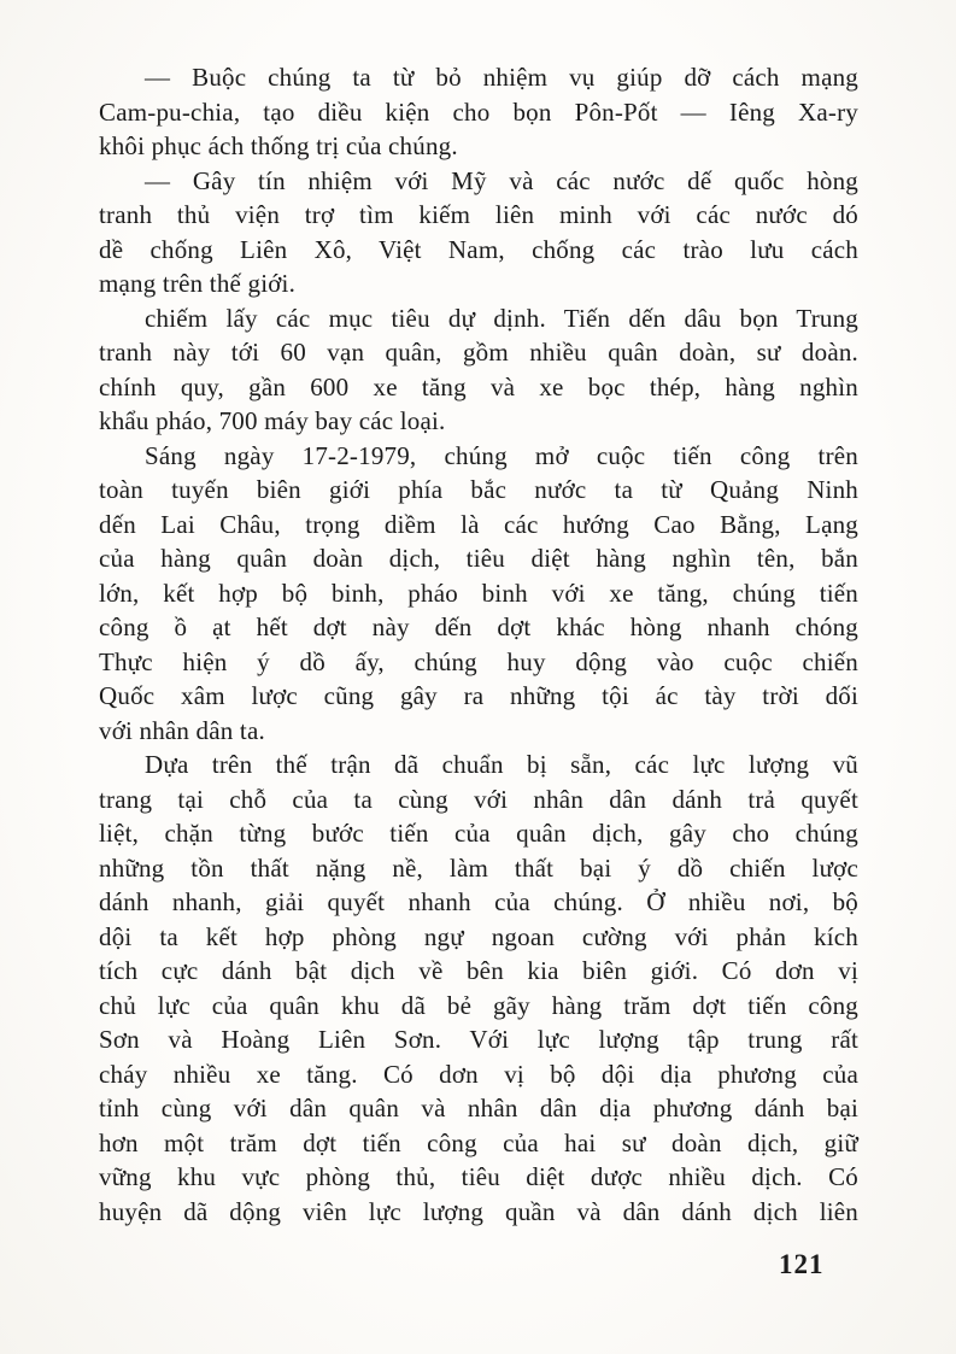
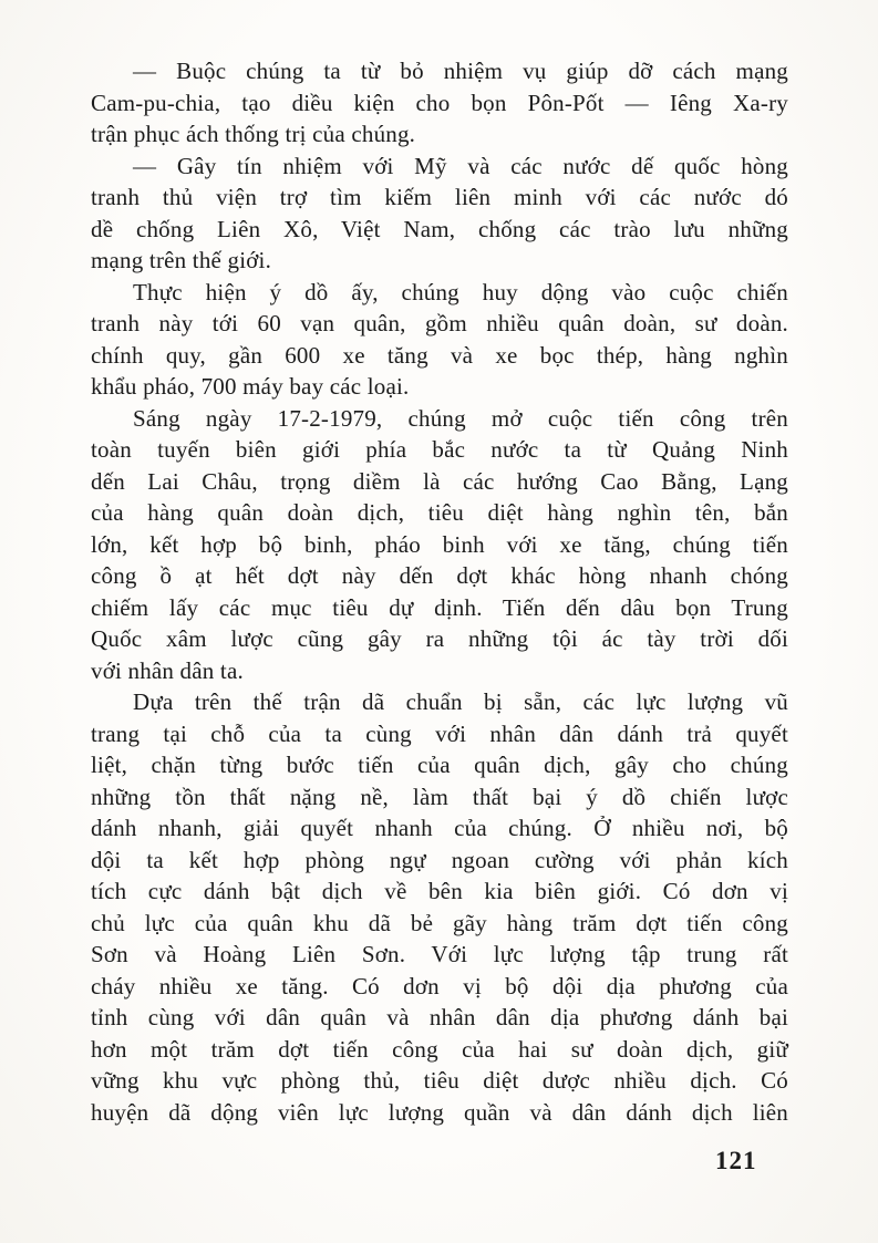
  — Buộc chúng ta từ bỏ nhiệm vụ giúp dỡ cách mạng
  Cam-pu-chia, tạo diều kiện cho bọn Pôn-Pốt — Iêng Xa-ry
- khôi phục ách thống trị của chúng.
+ trận phục ách thống trị của chúng.
  — Gây tín nhiệm với Mỹ và các nước dế quốc hòng
  tranh thủ viện trợ tìm kiếm liên minh với các nước dó
- dề chống Liên Xô, Việt Nam, chống các trào lưu cách
+ dề chống Liên Xô, Việt Nam, chống các trào lưu những
  mạng trên thế giới.
- chiếm lấy các mục tiêu dự dịnh. Tiến dến dâu bọn Trung
+ Thực hiện ý dồ ấy, chúng huy dộng vào cuộc chiến
  tranh này tới 60 vạn quân, gồm nhiều quân doàn, sư doàn.
  chính quy, gần 600 xe tăng và xe bọc thép, hàng nghìn
  khẩu pháo, 700 máy bay các loại.
  Sáng ngày 17-2-1979, chúng mở cuộc tiến công trên
  toàn tuyến biên giới phía bắc nước ta từ Quảng Ninh
  dến Lai Châu, trọng diềm là các hướng Cao Bằng, Lạng
  của hàng quân doàn dịch, tiêu diệt hàng nghìn tên, bắn
  lớn, kết hợp bộ binh, pháo binh với xe tăng, chúng tiến
  công ồ ạt hết dợt này dến dợt khác hòng nhanh chóng
- Thực hiện ý dồ ấy, chúng huy dộng vào cuộc chiến
+ chiếm lấy các mục tiêu dự dịnh. Tiến dến dâu bọn Trung
  Quốc xâm lược cũng gây ra những tội ác tày trời dối
  với nhân dân ta.
  Dựa trên thế trận dã chuẩn bị sẵn, các lực lượng vũ
  trang tại chỗ của ta cùng với nhân dân dánh trả quyết
  liệt, chặn từng bước tiến của quân dịch, gây cho chúng
  những tồn thất nặng nề, làm thất bại ý dồ chiến lược
  dánh nhanh, giải quyết nhanh của chúng. Ở nhiều nơi, bộ
  dội ta kết hợp phòng ngự ngoan cường với phản kích
  tích cực dánh bật dịch về bên kia biên giới. Có dơn vị
  chủ lực của quân khu dã bẻ gãy hàng trăm dợt tiến công
  Sơn và Hoàng Liên Sơn. Với lực lượng tập trung rất
  cháy nhiều xe tăng. Có dơn vị bộ dội dịa phương của
  tỉnh cùng với dân quân và nhân dân dịa phương dánh bại
  hơn một trăm dợt tiến công của hai sư doàn dịch, giữ
  vững khu vực phòng thủ, tiêu diệt dược nhiều dịch. Có
  huyện dã dộng viên lực lượng quần và dân dánh dịch liên
  121
